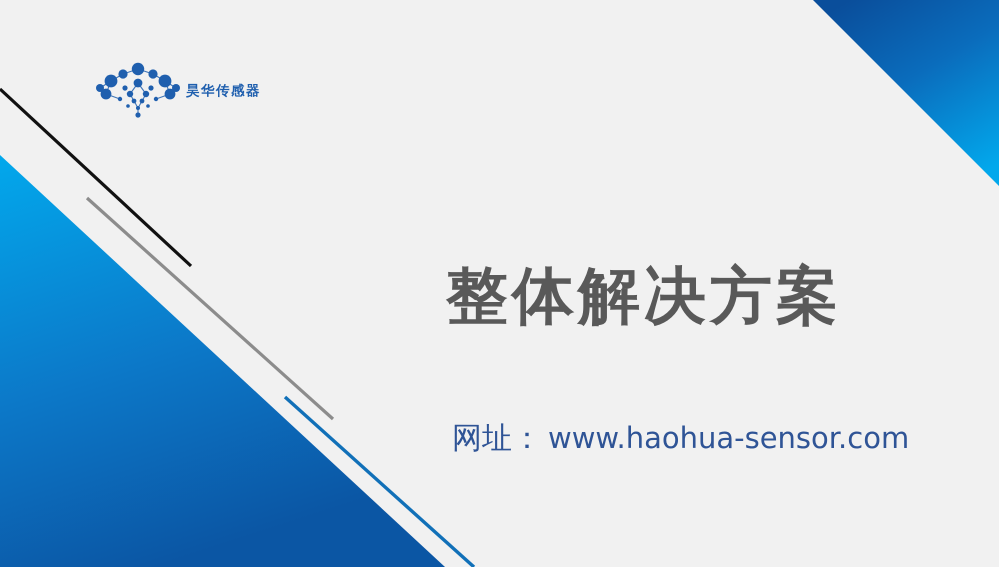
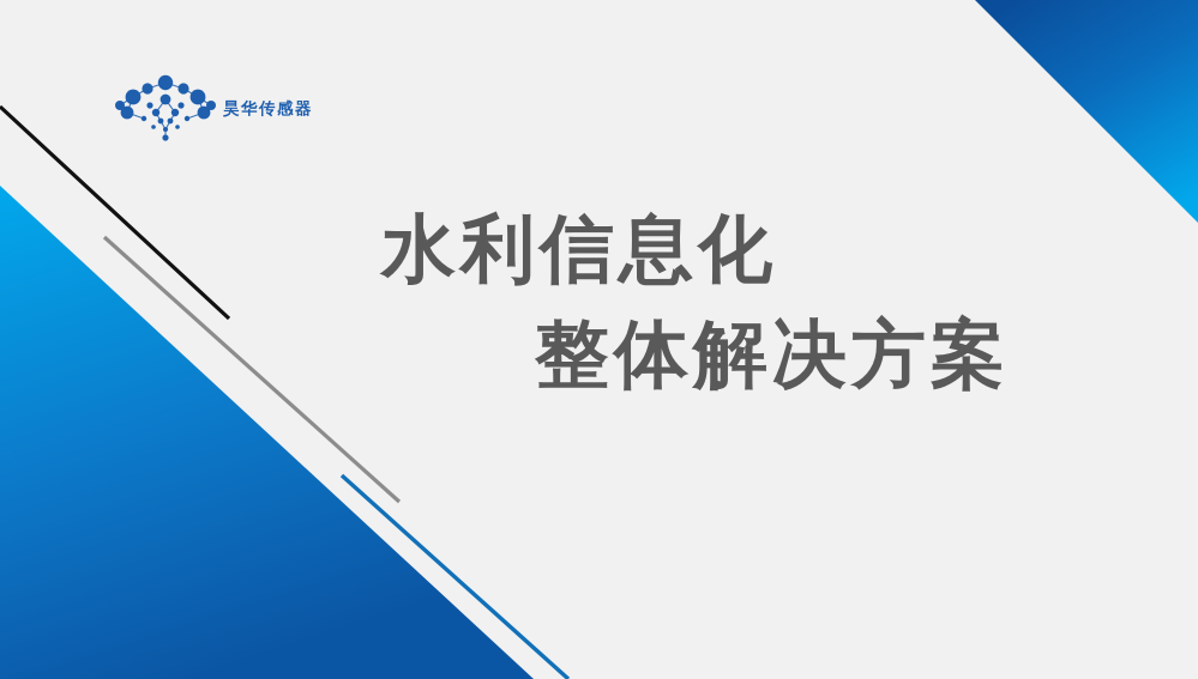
  昊华传感器
+ 水利信息化
  整体解决方案
- 网址：
- www.haohua-sensor.com
